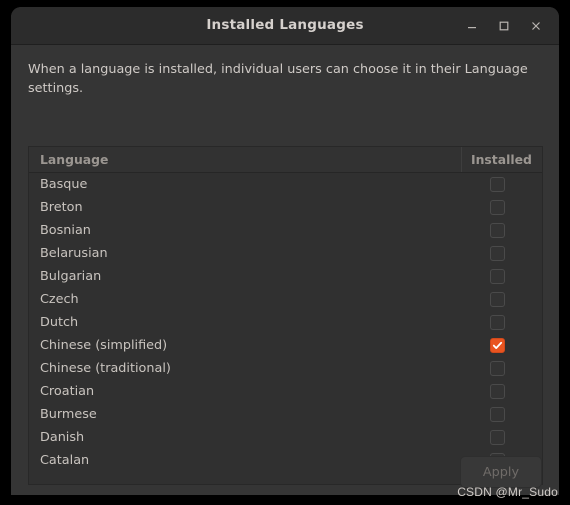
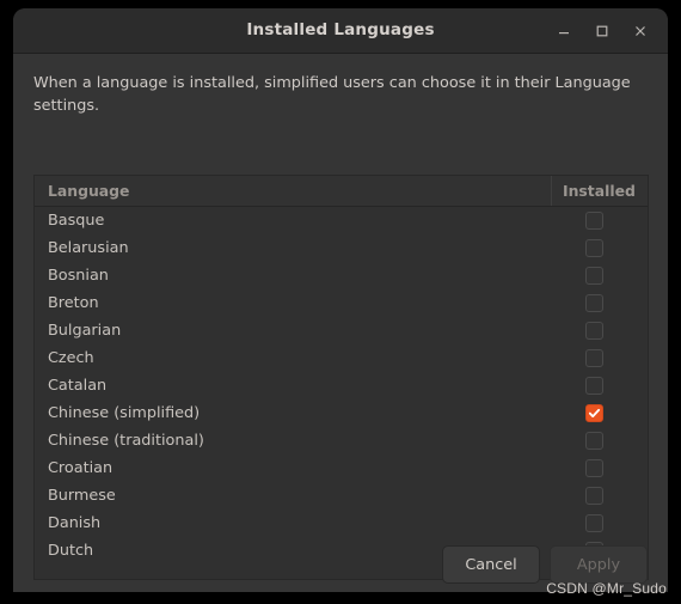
  Installed Languages
- When a language is installed, individual users can choose it in their Language settings.
+ When a language is installed, simplified users can choose it in their Language settings.
  Language
  Installed
  Basque
- Breton
+ Belarusian
  Bosnian
- Belarusian
+ Breton
  Bulgarian
  Czech
- Dutch
+ Catalan
  Chinese (simplified)
  Chinese (traditional)
  Croatian
  Burmese
  Danish
- Catalan
+ Dutch
+ Cancel
  Apply
  CSDN @Mr_Sudo
